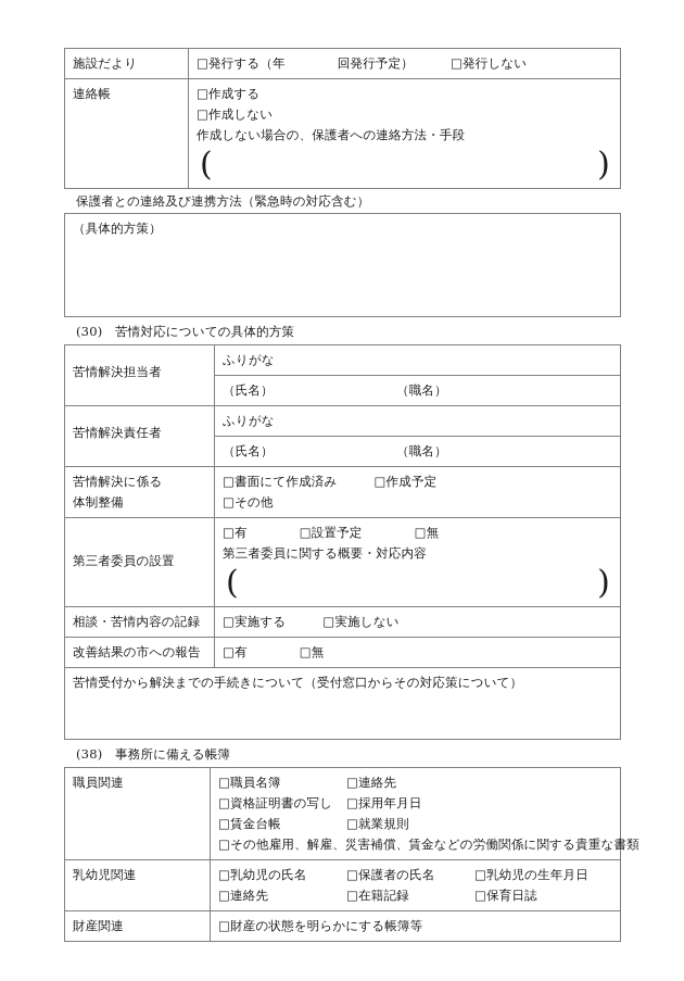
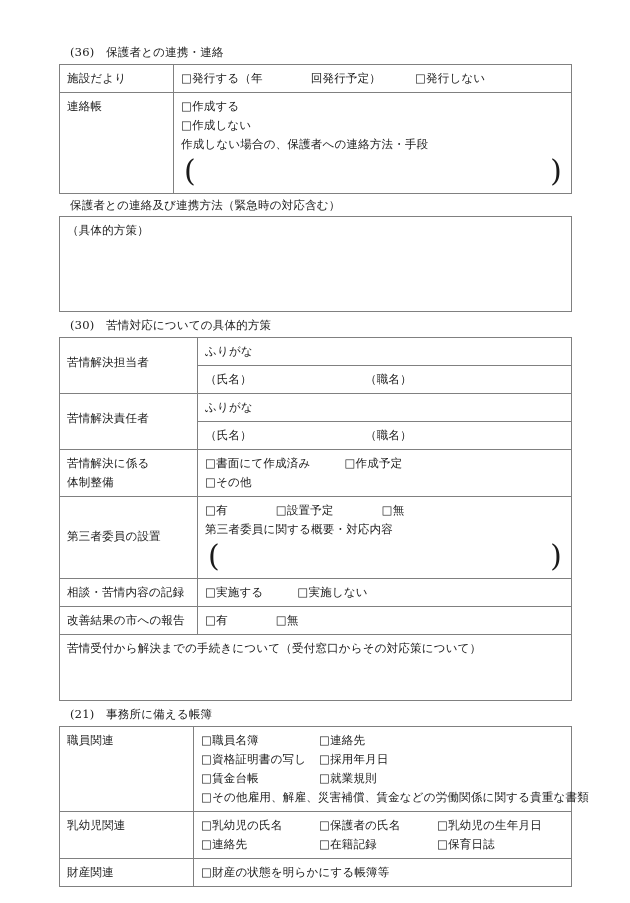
+ (36) 保護者との連携・連絡
  施設だより	□発行する（年 回発行予定） □発行しない
  連絡帳	□作成する □作成しない 作成しない場合の、保護者への連絡方法・手段 ( )
  保護者との連絡及び連携方法（緊急時の対応含む）
  （具体的方策）
  (30) 苦情対応についての具体的方策
  苦情解決担当者	ふりがな
  （氏名） （職名）
  苦情解決責任者	ふりがな
  （氏名） （職名）
  苦情解決に係る 体制整備	□書面にて作成済み □作成予定 □その他
  第三者委員の設置	□有 □設置予定 □無 第三者委員に関する概要・対応内容 ( )
  相談・苦情内容の記録	□実施する □実施しない
  改善結果の市への報告	□有 □無
  苦情受付から解決までの手続きについて（受付窓口からその対応策について）
- (38) 事務所に備える帳簿
+ (21) 事務所に備える帳簿
  職員関連	□職員名簿 □連絡先 □資格証明書の写し □採用年月日 □賃金台帳 □就業規則 □その他雇用、解雇、災害補償、賃金などの労働関係に関する貴重な書類
  乳幼児関連	□乳幼児の氏名 □保護者の氏名 □乳幼児の生年月日 □連絡先 □在籍記録 □保育日誌
  財産関連	□財産の状態を明らかにする帳簿等
